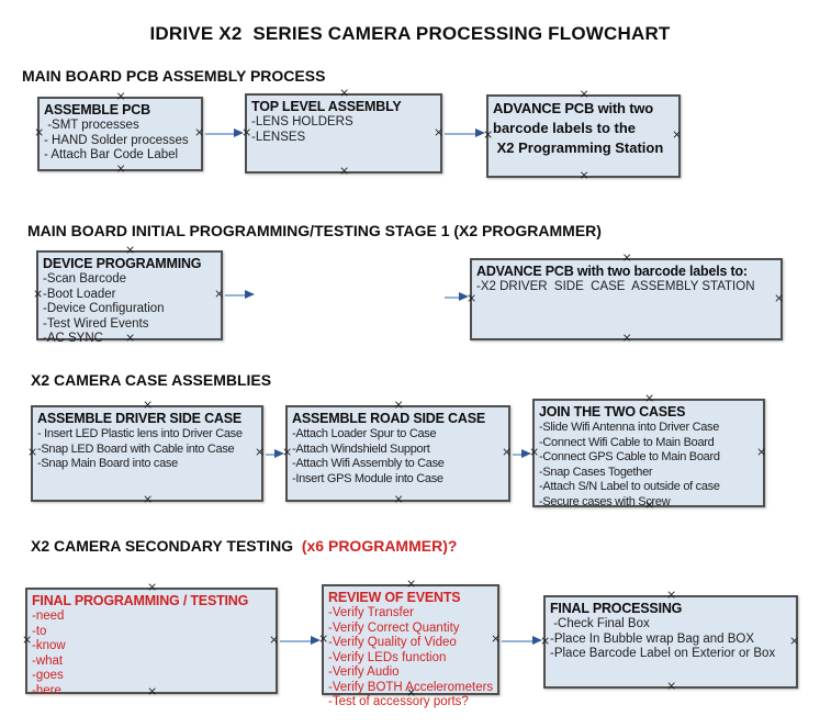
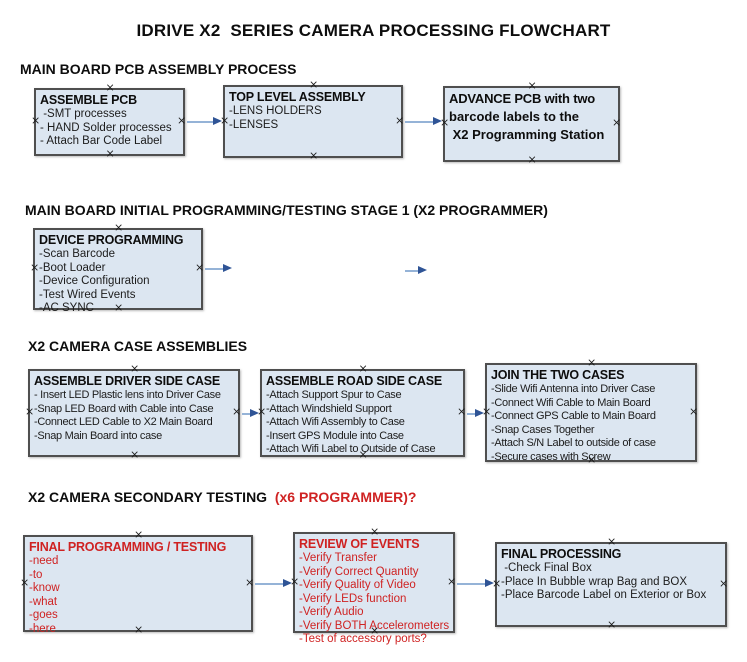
  IDRIVE X2 SERIES CAMERA PROCESSING FLOWCHART
  MAIN BOARD PCB ASSEMBLY PROCESS
  MAIN BOARD INITIAL PROGRAMMING/TESTING STAGE 1 (X2 PROGRAMMER)
  X2 CAMERA CASE ASSEMBLIES
  X2 CAMERA SECONDARY TESTING (x6 PROGRAMMER)?
  ASSEMBLE PCB
  -SMT processes
  - HAND Solder processes
  - Attach Bar Code Label
  TOP LEVEL ASSEMBLY
  -LENS HOLDERS
  -LENSES
  ADVANCE PCB with two
  barcode labels to the
  X2 Programming Station
  DEVICE PROGRAMMING
  -Scan Barcode
  -Boot Loader
  -Device Configuration
  -Test Wired Events
  -AC SYNC
- ADVANCE PCB with two barcode labels to:
- -X2 DRIVER SIDE CASE ASSEMBLY STATION
  ASSEMBLE DRIVER SIDE CASE
  - Insert LED Plastic lens into Driver Case
  -Snap LED Board with Cable into Case
+ -Connect LED Cable to X2 Main Board
  -Snap Main Board into case
  ASSEMBLE ROAD SIDE CASE
- -Attach Loader Spur to Case
+ -Attach Support Spur to Case
  -Attach Windshield Support
  -Attach Wifi Assembly to Case
  -Insert GPS Module into Case
+ -Attach Wifi Label to Outside of Case
  JOIN THE TWO CASES
  -Slide Wifi Antenna into Driver Case
  -Connect Wifi Cable to Main Board
  -Connect GPS Cable to Main Board
  -Snap Cases Together
  -Attach S/N Label to outside of case
  -Secure cases with Screw
  FINAL PROGRAMMING / TESTING
  -need
  -to
  -know
  -what
  -goes
  -here
  REVIEW OF EVENTS
  -Verify Transfer
  -Verify Correct Quantity
  -Verify Quality of Video
  -Verify LEDs function
  -Verify Audio
  -Verify BOTH Accelerometers
  -Test of accessory ports?
  FINAL PROCESSING
  -Check Final Box
  -Place In Bubble wrap Bag and BOX
  -Place Barcode Label on Exterior or Box
